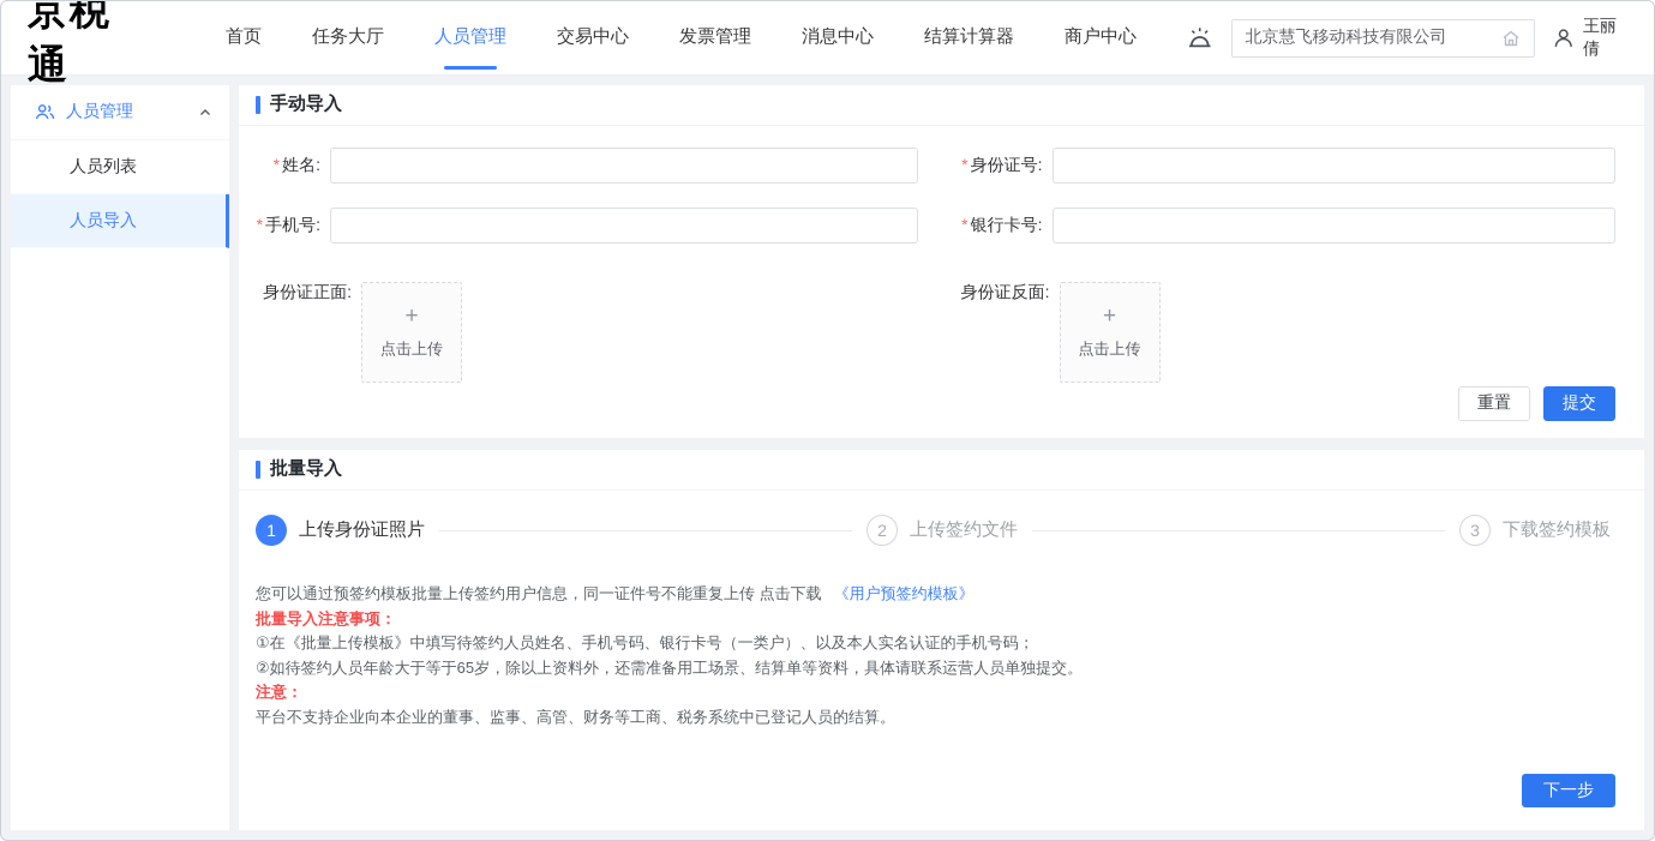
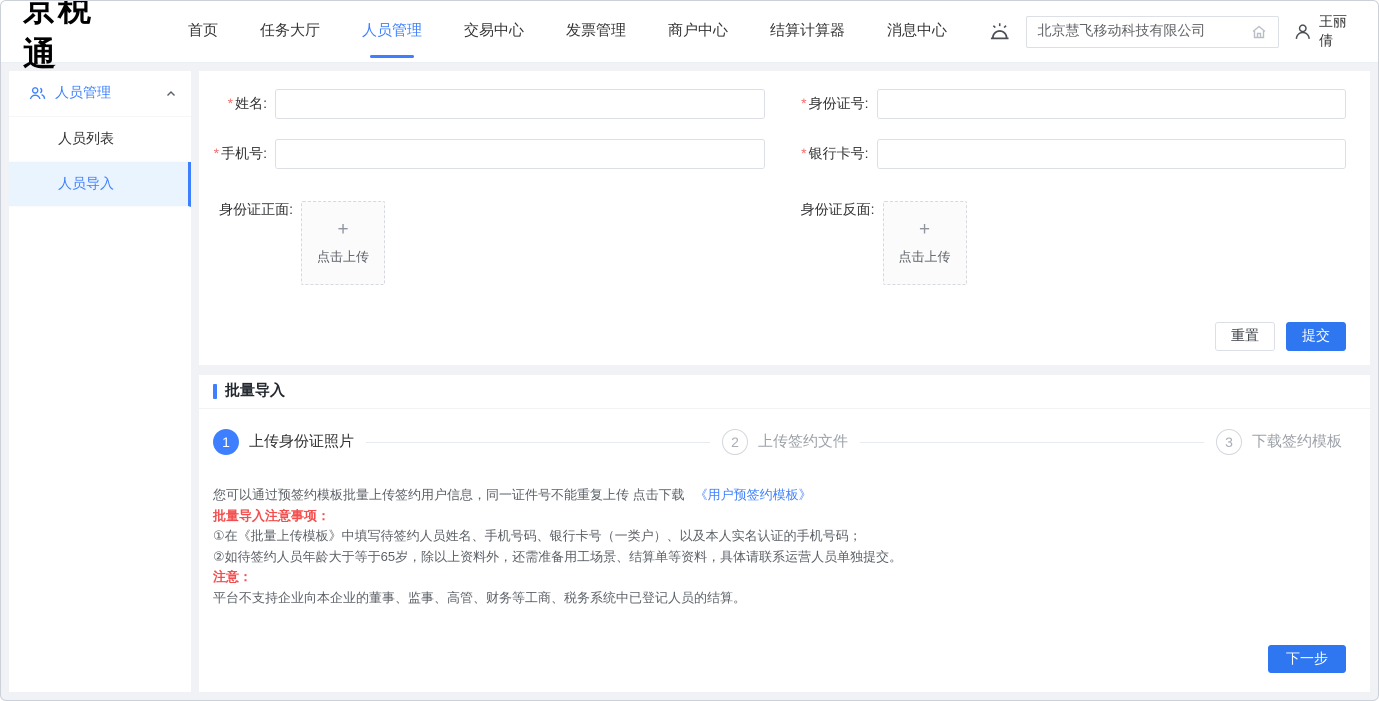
  京税通
  首页
  任务大厅
  人员管理
  交易中心
  发票管理
- 消息中心
+ 商户中心
  结算计算器
- 商户中心
+ 消息中心
  北京慧飞移动科技有限公司
  王丽倩
  人员管理
  人员列表
  人员导入
- 手动导入
  * 姓名:
  * 身份证号:
  * 手机号:
  * 银行卡号:
  身份证正面:
  +
  点击上传
  身份证反面:
  +
  点击上传
  重置
  提交
  批量导入
  1
  上传身份证照片
  2
  上传签约文件
  3
  下载签约模板
  您可以通过预签约模板批量上传签约用户信息，同一证件号不能重复上传 点击下载 《用户预签约模板》
  批量导入注意事项：
  ①在《批量上传模板》中填写待签约人员姓名、手机号码、银行卡号（一类户）、以及本人实名认证的手机号码；
  ②如待签约人员年龄大于等于65岁，除以上资料外，还需准备用工场景、结算单等资料，具体请联系运营人员单独提交。
  注意：
  平台不支持企业向本企业的董事、监事、高管、财务等工商、税务系统中已登记人员的结算。
  下一步
